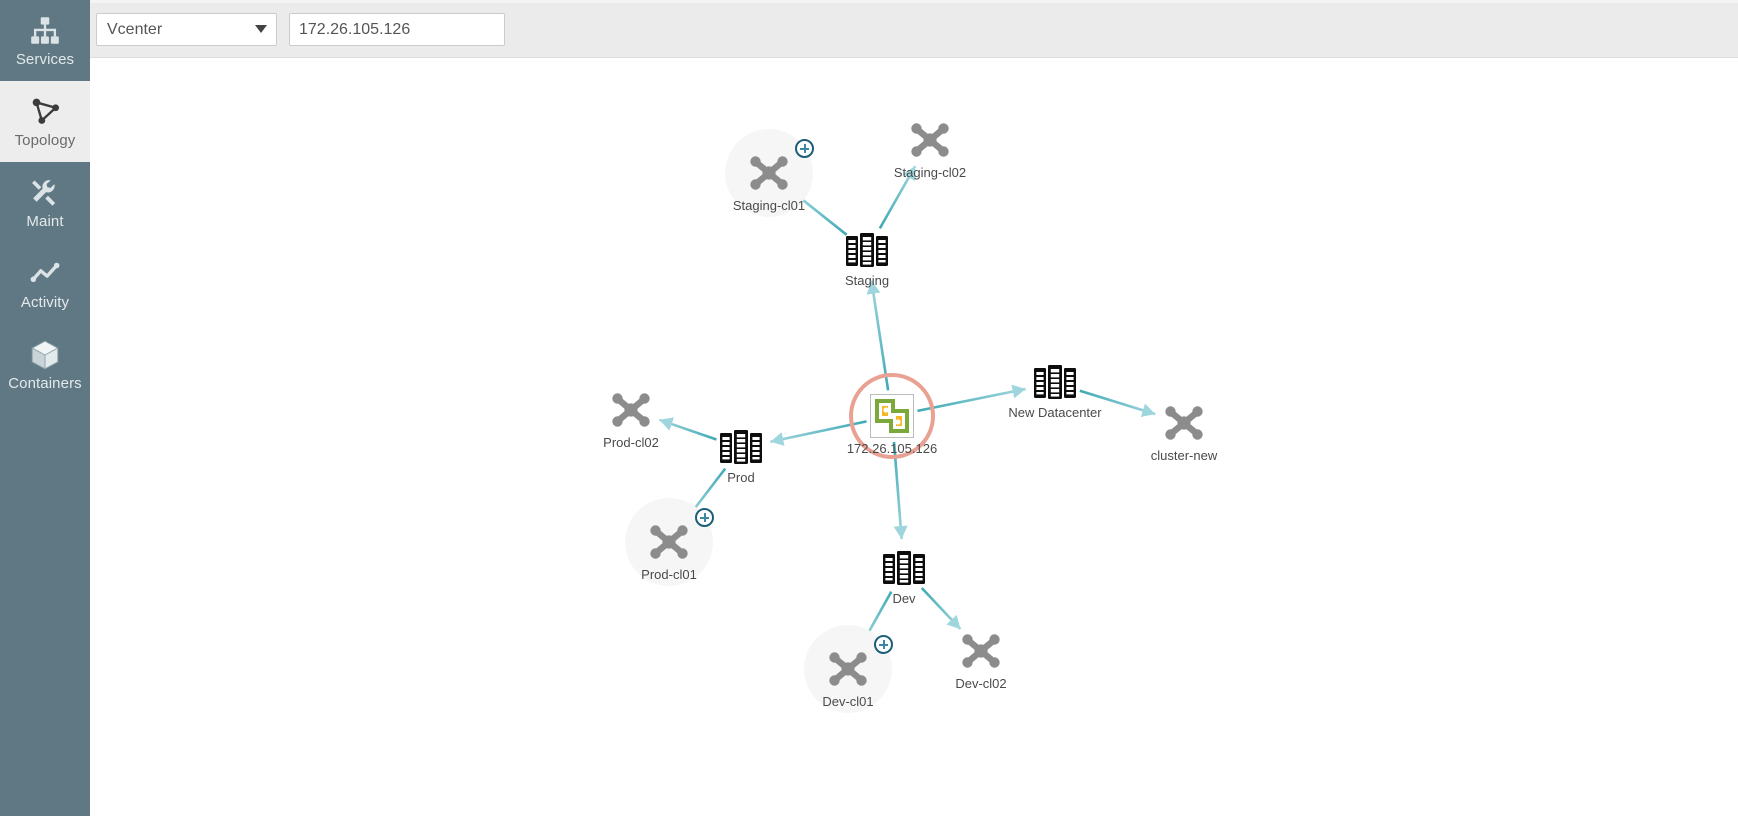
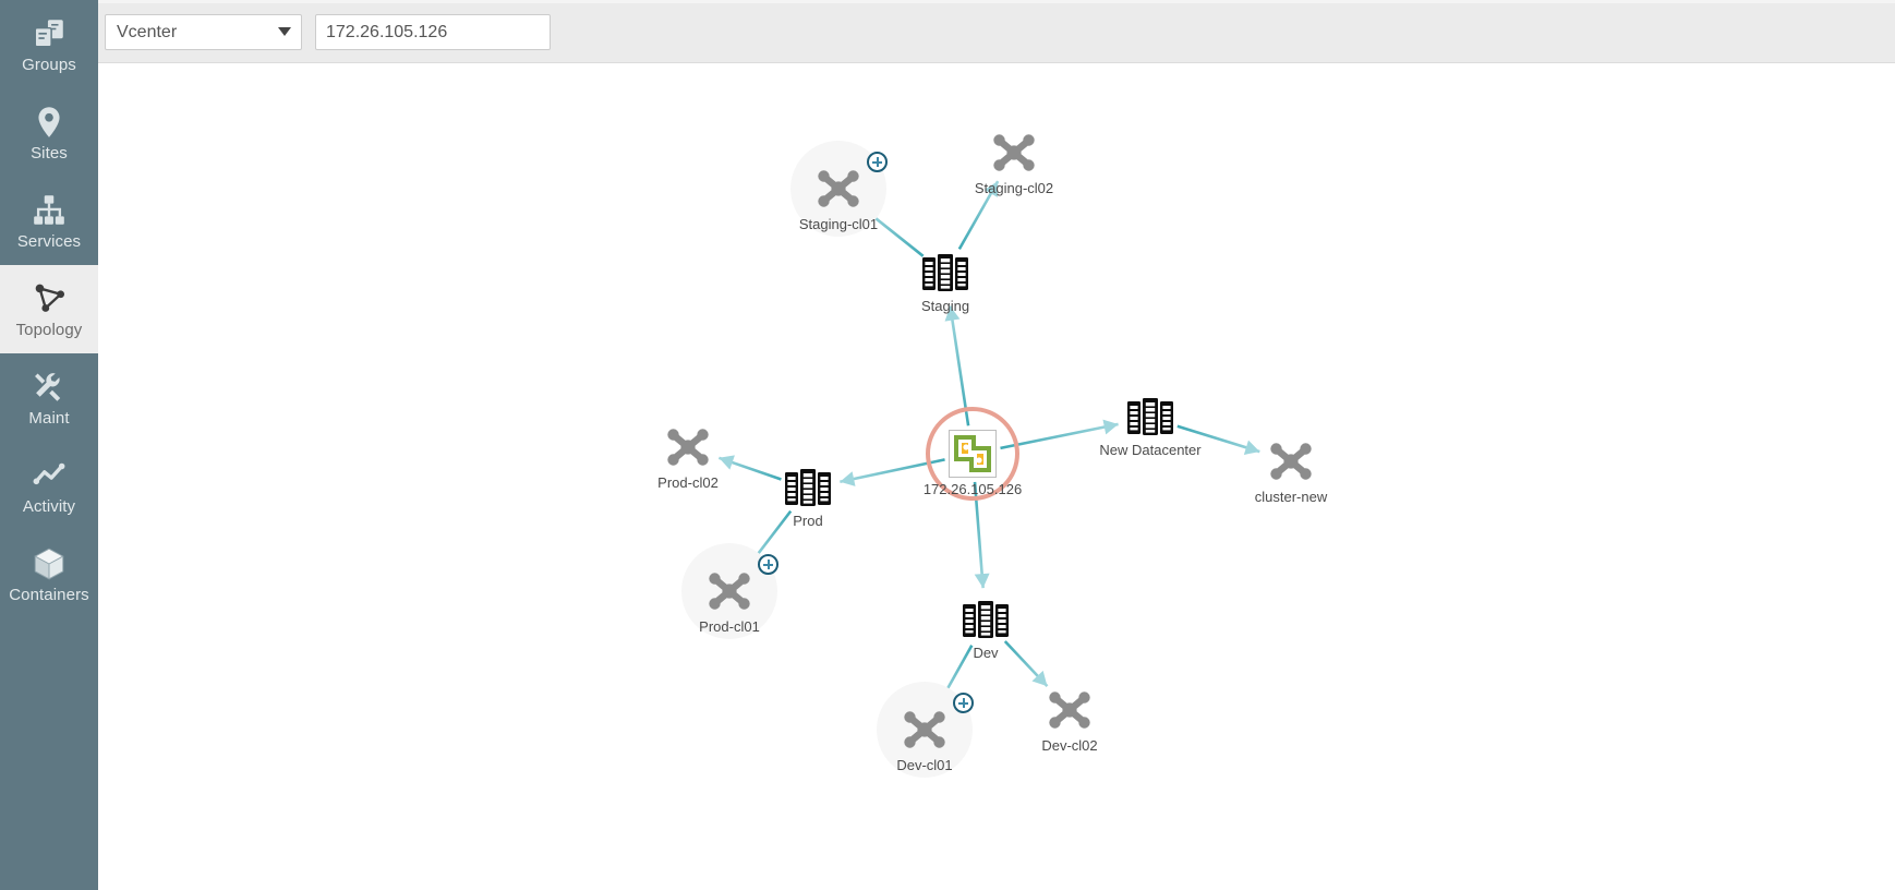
+ Groups
+ Sites
  Services
  Topology
  Maint
  Activity
  Containers
  Vcenter
  172.26.105.126
  172.26.105.126
  Staging
  Staging-cl01
  Staging-cl02
  New Datacenter
  cluster-new
  Prod
  Prod-cl02
  Prod-cl01
  Dev
  Dev-cl01
  Dev-cl02
